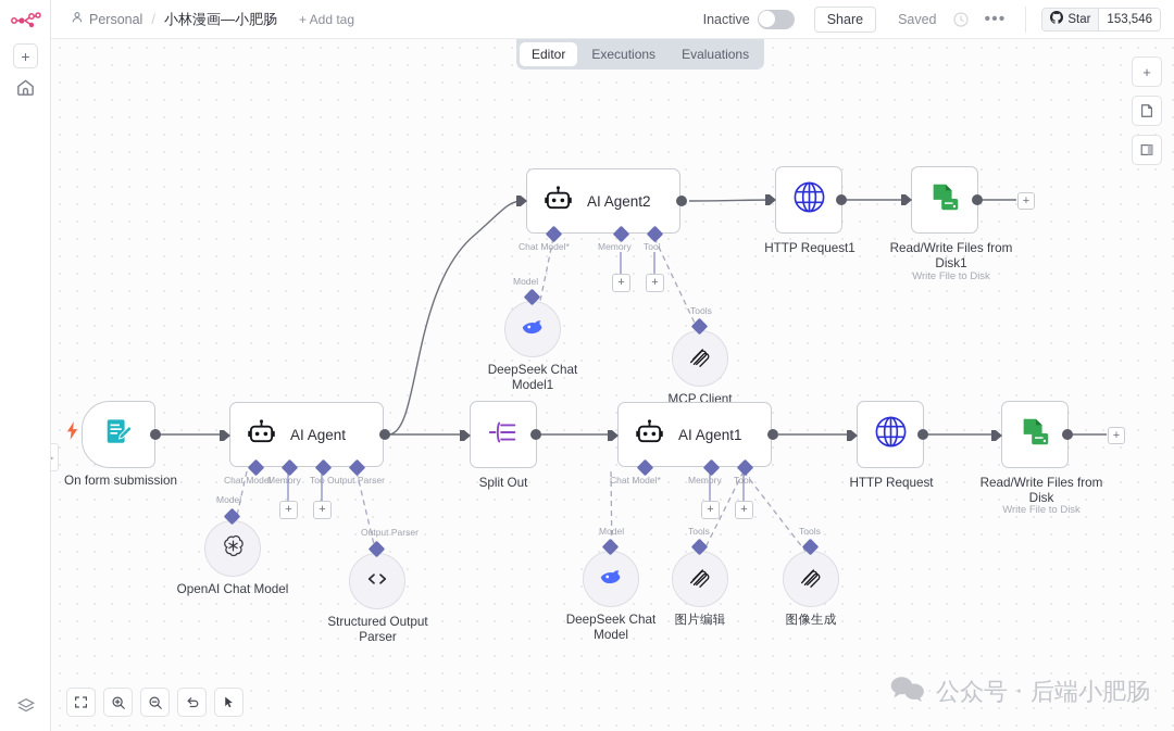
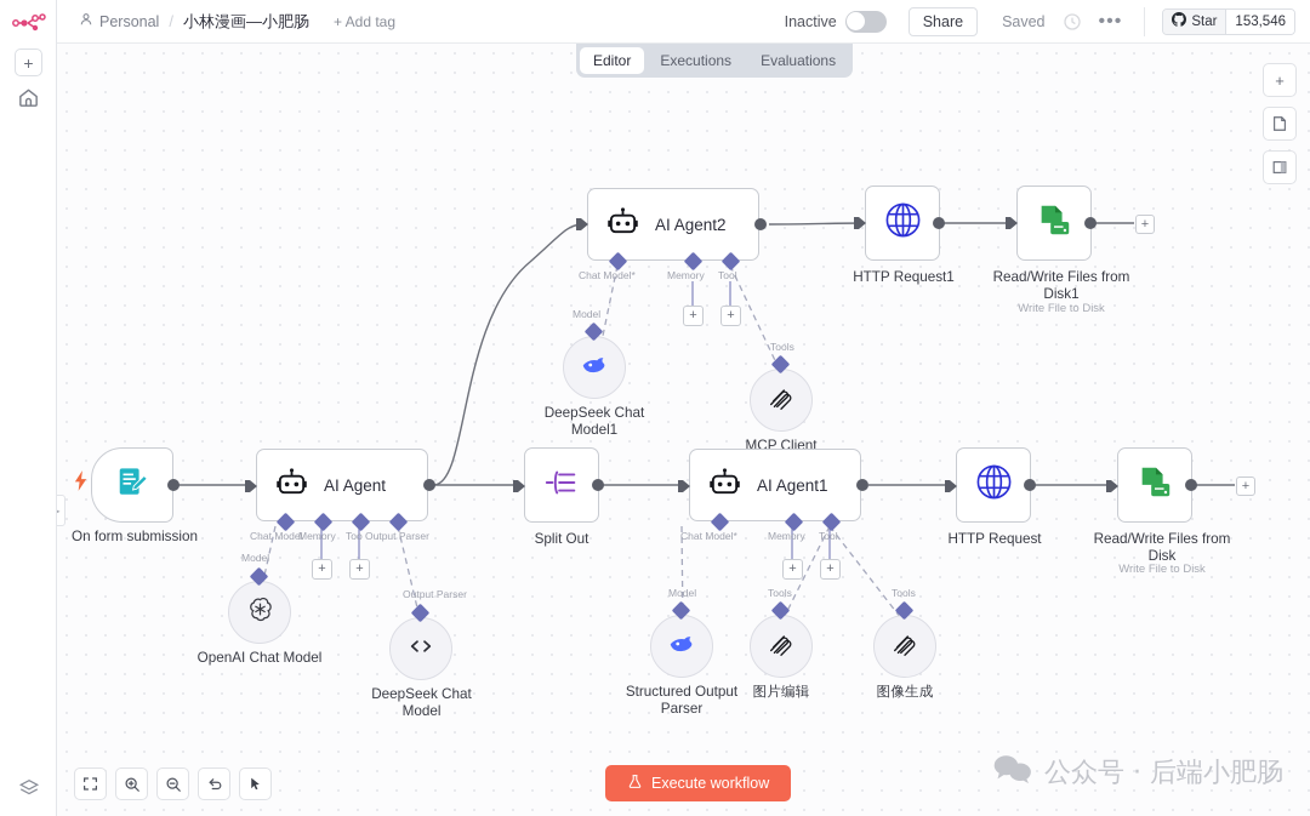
  +
  Personal
  /
  小林漫画—小肥肠
  + Add tag
  Inactive
  Share
  Saved
  •••
  Star
  153,546
  Editor
  Executions
  Evaluations
  ▸
  AI Agent2
  Chat Model*
  Memory
  Tool
  +
  +
  Model
  DeepSeek Chat Model1
  Tools
  MCP Client
  HTTP Request1
  Read/Write Files from Disk1
  Write File to Disk
  +
  On form submission
  AI Agent
  Chat Model
  Memory
  Too
  Output Parser
  +
  +
  Model
  OpenAI Chat Model
  Output Parser
- Structured Output Parser
+ DeepSeek Chat Model
  Split Out
  AI Agent1
  Chat Model*
  Memory
  Tool
  +
  +
  Model
- DeepSeek Chat Model
+ Structured Output Parser
  Tools
  图片编辑
  Tools
  图像生成
  HTTP Request
  Read/Write Files from Disk
  Write File to Disk
  +
  +
+ Execute workflow
  公众号 · 后端小肥肠
